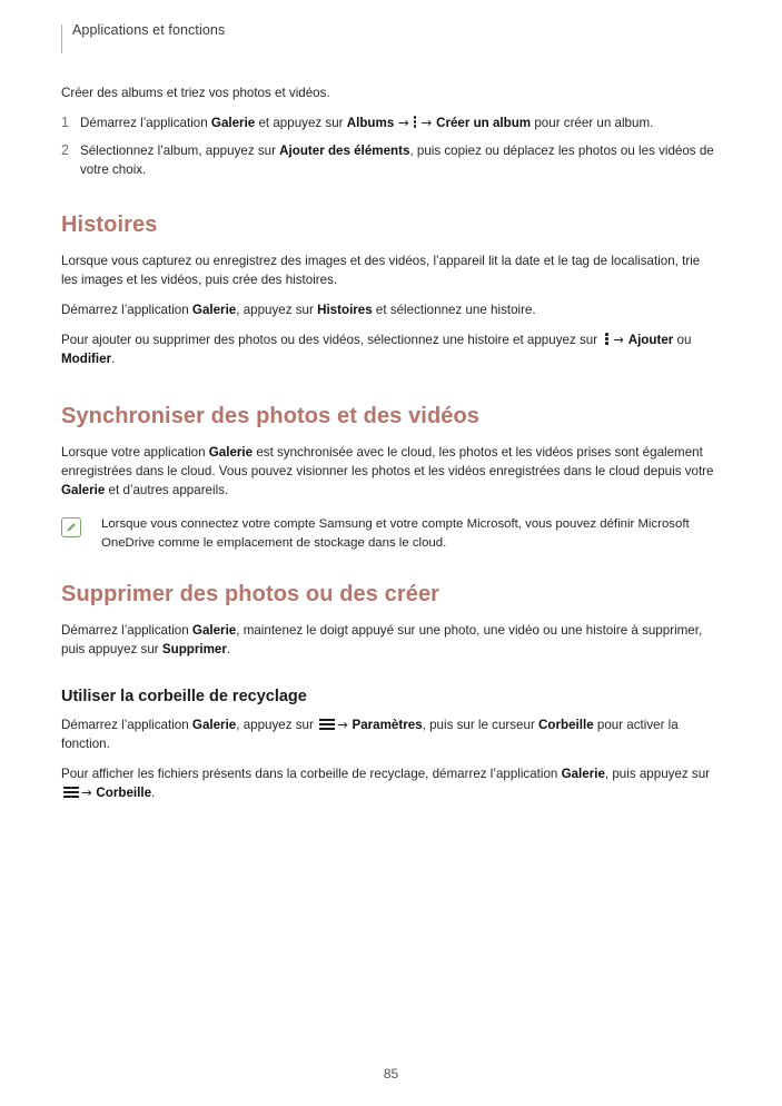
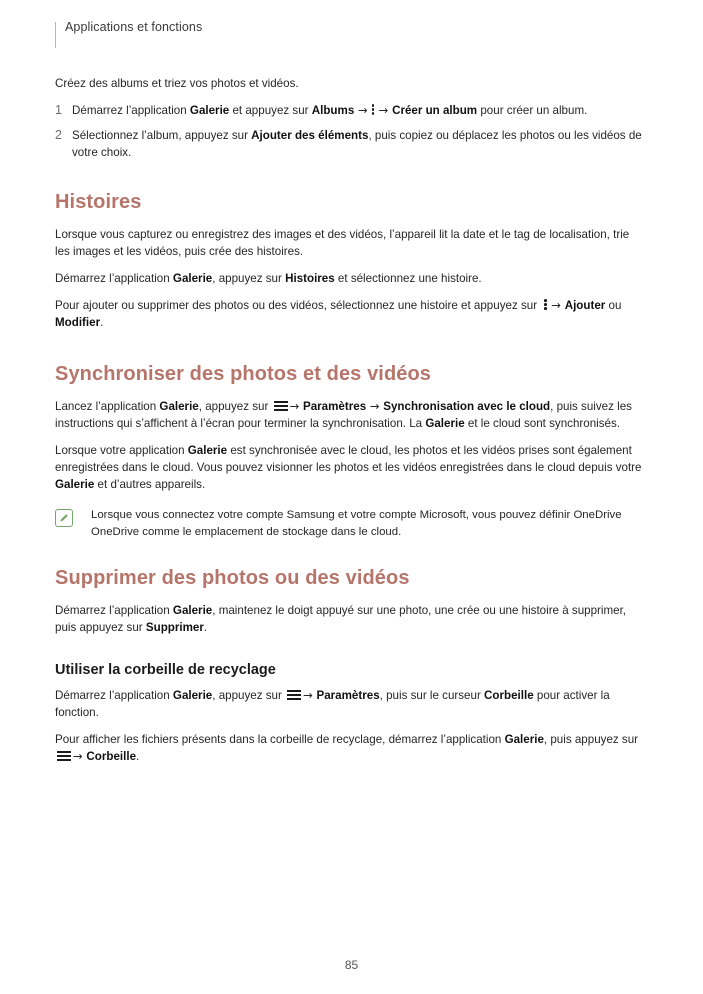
  Applications et fonctions
- Créer des albums et triez vos photos et vidéos.
+ Créez des albums et triez vos photos et vidéos.
  1
  Démarrez l’application Galerie et appuyez sur Albums → → Créer un album pour créer un album.
  2
  Sélectionnez l’album, appuyez sur Ajouter des éléments, puis copiez ou déplacez les photos ou les vidéos de votre choix.
  Histoires
  Lorsque vous capturez ou enregistrez des images et des vidéos, l’appareil lit la date et le tag de localisation, trie les images et les vidéos, puis crée des histoires.
  Démarrez l’application Galerie, appuyez sur Histoires et sélectionnez une histoire.
  Pour ajouter ou supprimer des photos ou des vidéos, sélectionnez une histoire et appuyez sur → Ajouter ou Modifier.
  Synchroniser des photos et des vidéos
+ Lancez l’application Galerie, appuyez sur → Paramètres → Synchronisation avec le cloud, puis suivez les instructions qui s’affichent à l’écran pour terminer la synchronisation. La Galerie et le cloud sont synchronisés.
  Lorsque votre application Galerie est synchronisée avec le cloud, les photos et les vidéos prises sont également enregistrées dans le cloud. Vous pouvez visionner les photos et les vidéos enregistrées dans le cloud depuis votre Galerie et d’autres appareils.
- Lorsque vous connectez votre compte Samsung et votre compte Microsoft, vous pouvez définir Microsoft OneDrive comme le emplacement de stockage dans le cloud.
+ Lorsque vous connectez votre compte Samsung et votre compte Microsoft, vous pouvez définir OneDrive OneDrive comme le emplacement de stockage dans le cloud.
- Supprimer des photos ou des créer
+ Supprimer des photos ou des vidéos
- Démarrez l’application Galerie, maintenez le doigt appuyé sur une photo, une vidéo ou une histoire à supprimer, puis appuyez sur Supprimer.
+ Démarrez l’application Galerie, maintenez le doigt appuyé sur une photo, une crée ou une histoire à supprimer, puis appuyez sur Supprimer.
  Utiliser la corbeille de recyclage
  Démarrez l’application Galerie, appuyez sur → Paramètres, puis sur le curseur Corbeille pour activer la fonction.
  Pour afficher les fichiers présents dans la corbeille de recyclage, démarrez l’application Galerie, puis appuyez sur → Corbeille.
  85
